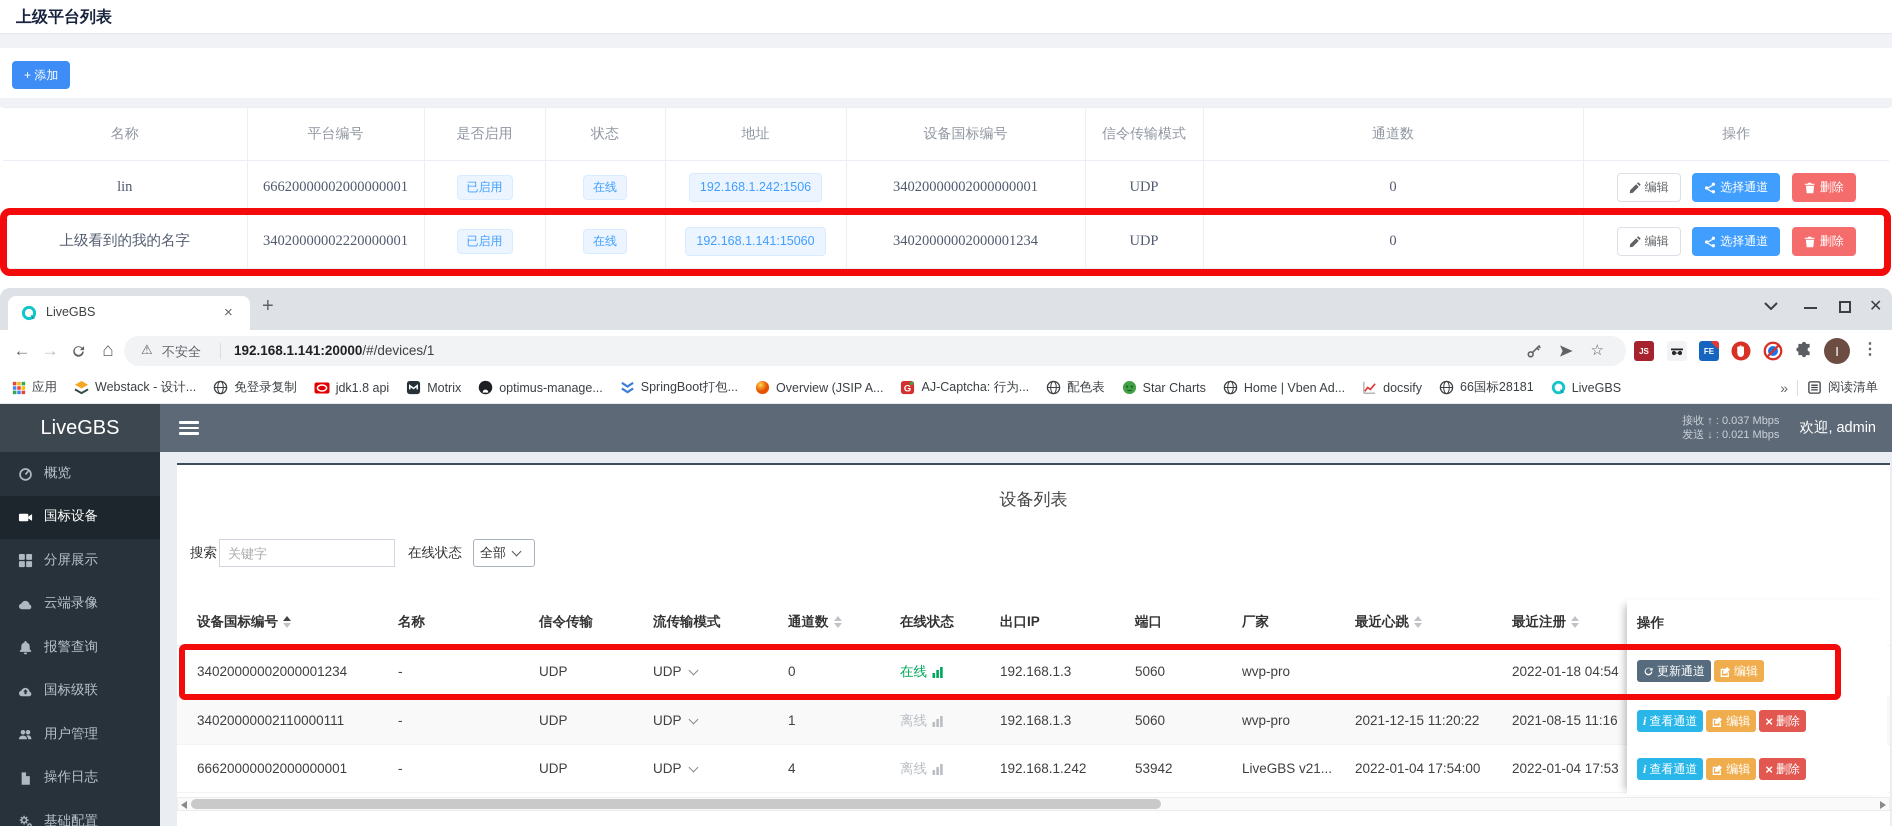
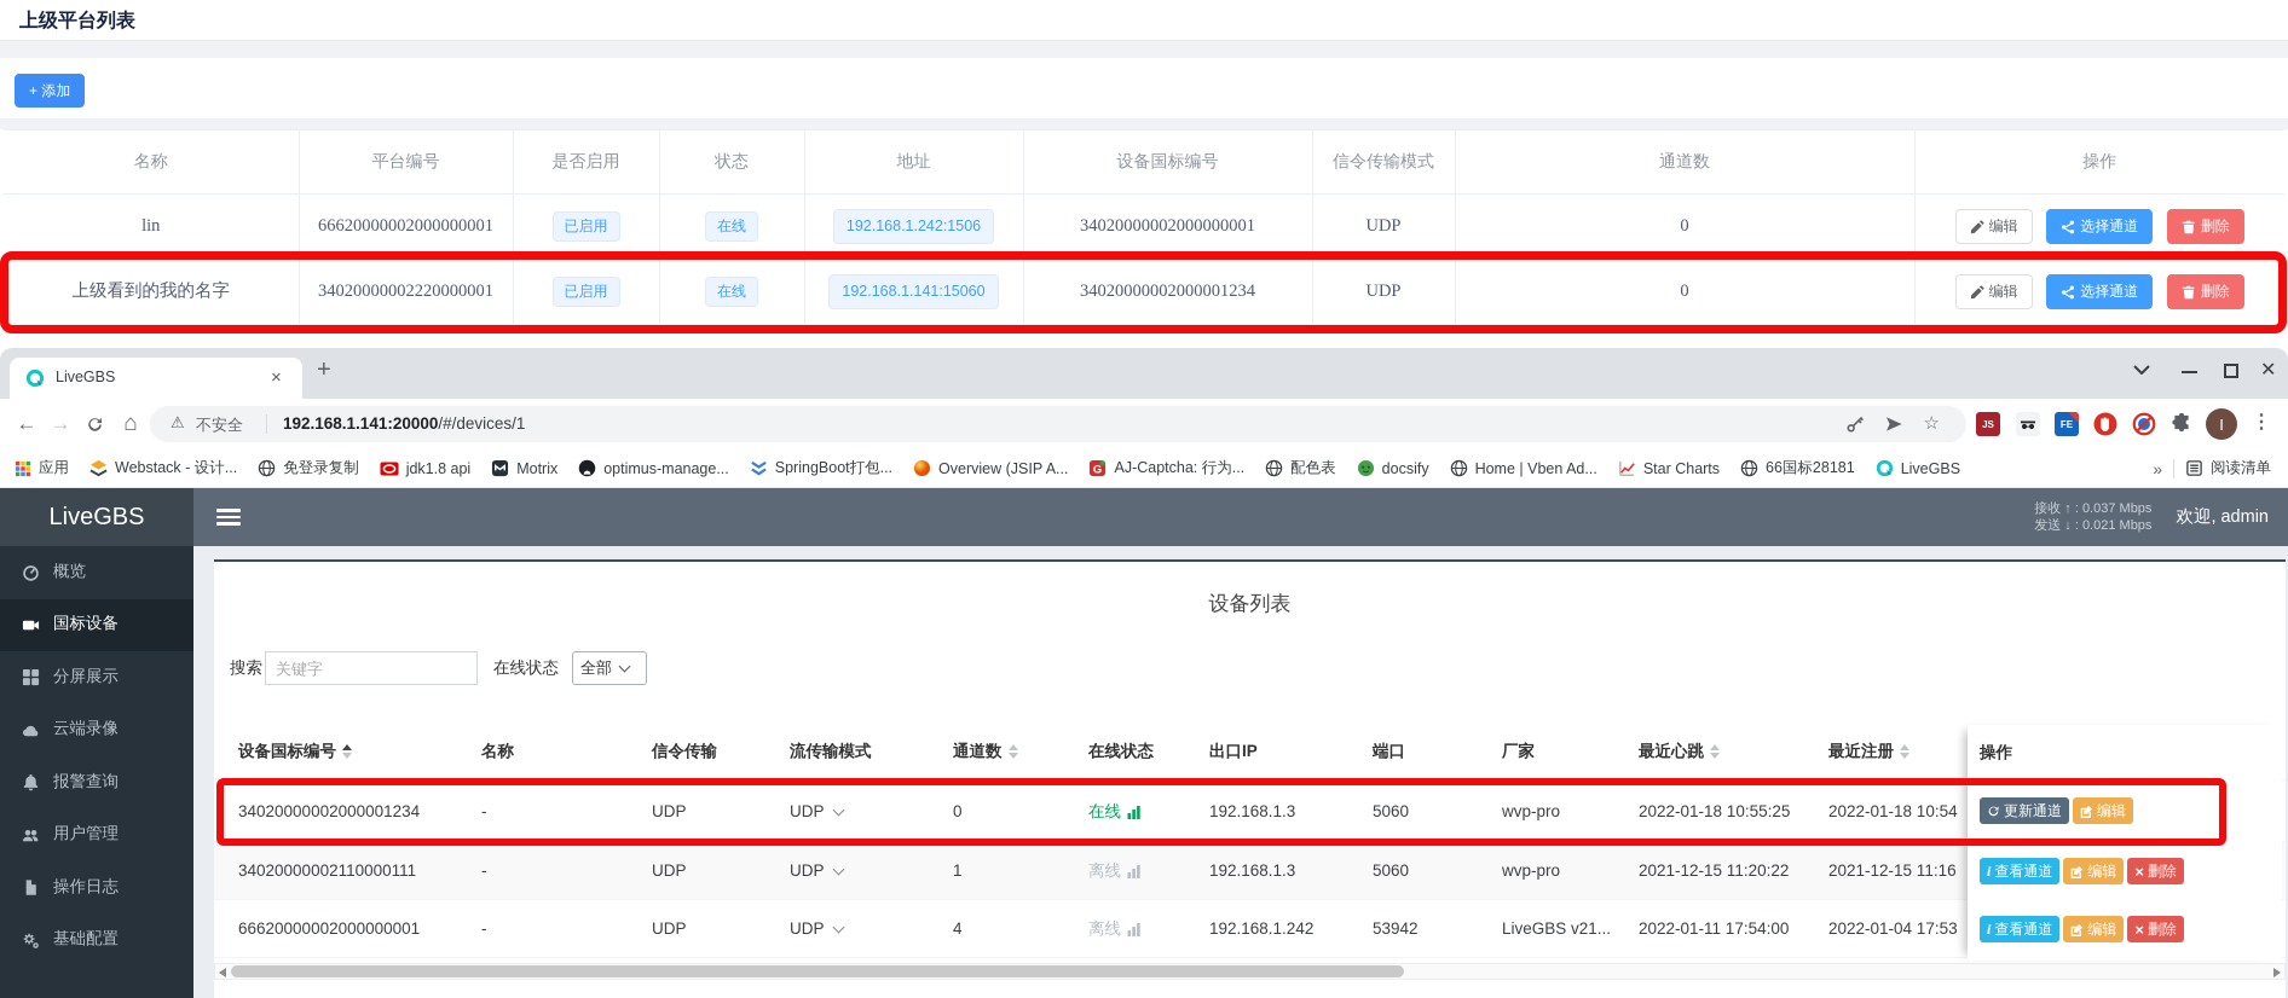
  上级平台列表
  + 添加
  名称	平台编号	是否启用	状态	地址	设备国标编号	信令传输模式	通道数	操作
  lin	66620000002000000001	已启用	在线	192.168.1.242:1506	34020000002000000001	UDP	0	编辑 选择通道 删除
  上级看到的我的名字	34020000002220000001	已启用	在线	192.168.1.141:15060	34020000002000001234	UDP	0	编辑 选择通道 删除
  LiveGBS
  ×
  +
  ✕
  ←
  →
  ⌂
  ⚠
  不安全
  192.168.1.141:20000/#/devices/1
  ☆
  JS
  FE
  I
  ⋮
  应用
  Webstack - 设计...
  免登录复制
  jdk1.8 api
  Motrix
  optimus-manage...
  SpringBoot打包...
  Overview (JSIP A...
  G
  AJ-Captcha: 行为...
  配色表
- Star Charts
+ docsify
  Home | Vben Ad...
- docsify
+ Star Charts
  66国标28181
  LiveGBS
  »
  阅读清单
  LiveGBS
  接收 ↑ : 0.037 Mbps
  发送 ↓ : 0.021 Mbps
  欢迎, admin
  概览
  国标设备
  分屏展示
  云端录像
  报警查询
- 国标级联
  用户管理
  操作日志
  基础配置
  设备列表
  搜索
  关键字
  在线状态
  全部
  设备国标编号
  名称
  信令传输
  流传输模式
  通道数
  在线状态
  出口IP
  端口
  厂家
  最近心跳
  最近注册
  34020000002000001234
  -
  UDP
  UDP
  0
  在线
  192.168.1.3
  5060
  wvp-pro
+ 2022-01-18 10:55:25
- 2022-01-18 04:54
+ 2022-01-18 10:54
  34020000002110000111
  -
  UDP
  UDP
  1
  离线
  192.168.1.3
  5060
  wvp-pro
  2021-12-15 11:20:22
- 2021-08-15 11:16
+ 2021-12-15 11:16
  66620000002000000001
  -
  UDP
  UDP
  4
  离线
  192.168.1.242
  53942
  LiveGBS v21...
- 2022-01-04 17:54:00
+ 2022-01-11 17:54:00
  2022-01-04 17:53
  操作
  更新通道
  编辑
  i
  查看通道
  编辑
  ×
  删除
  i
  查看通道
  编辑
  ×
  删除
